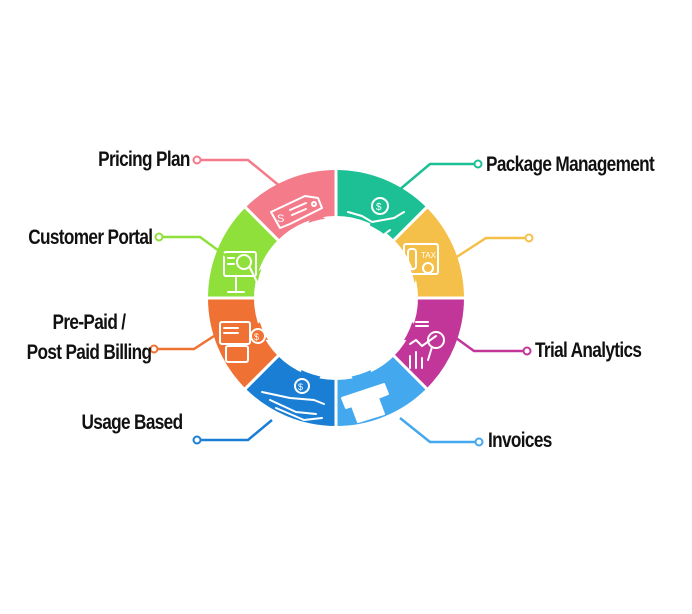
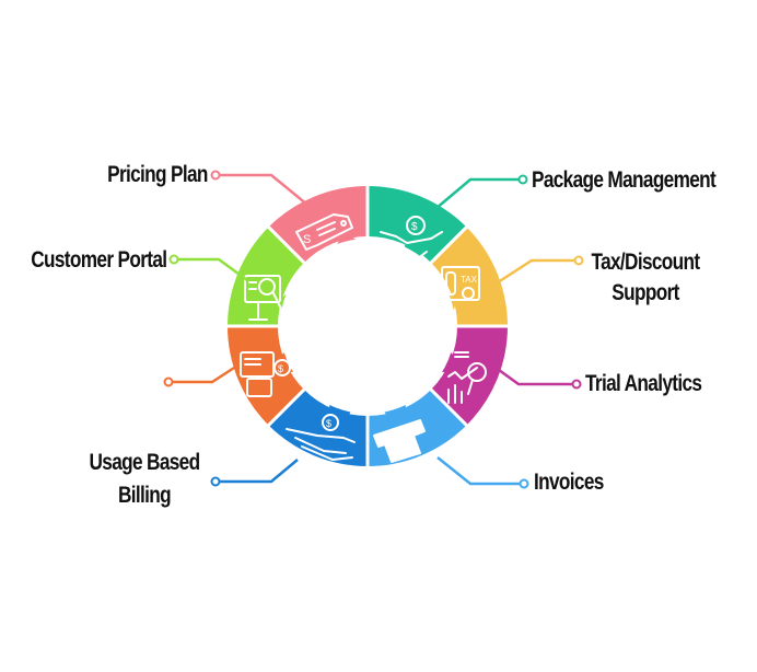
  S
  $
  TAX
  $
  $
  Pricing Plan
  Package Management
+ Tax/Discount
+ Support
  Customer Portal
- Pre-Paid /
- Post Paid Billing
  Trial Analytics
  Usage Based
+ Billing
  Invoices
